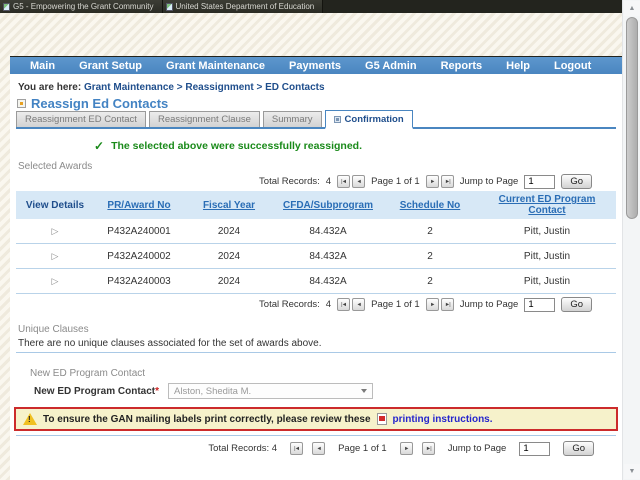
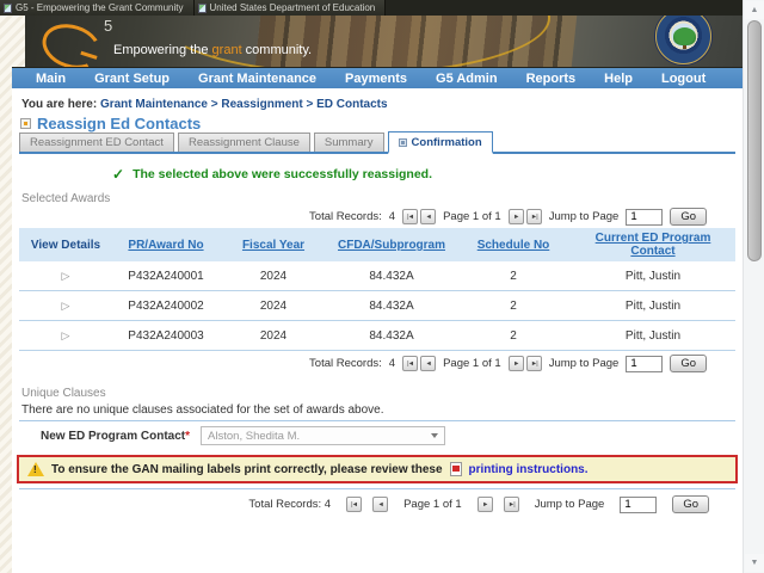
  G5 - Empowering the Grant Community
  United States Department of Education
+ 5
+ Empowering the grant community.
  Main
  Grant Setup
  Grant Maintenance
  Payments
  G5 Admin
  Reports
  Help
  Logout
  You are here: Grant Maintenance > Reassignment > ED Contacts
  Reassign Ed Contacts
  Reassignment ED Contact
  Reassignment Clause
  Summary
  Confirmation
  ✓
  The selected above were successfully reassigned.
  Selected Awards
  Total Records:
  4
  Page 1 of 1
  Jump to Page
  1
  Go
  View Details	PR/Award No	Fiscal Year	CFDA/Subprogram	Schedule No	Current ED Program Contact
  ▷	P432A240001	2024	84.432A	2	Pitt, Justin
  ▷	P432A240002	2024	84.432A	2	Pitt, Justin
  ▷	P432A240003	2024	84.432A	2	Pitt, Justin
  Total Records:
  4
  Page 1 of 1
  Jump to Page
  1
  Go
  Unique Clauses
  There are no unique clauses associated for the set of awards above.
- New ED Program Contact
  New ED Program Contact*
  Alston, Shedita M.
  To ensure the GAN mailing labels print correctly, please review these
  printing instructions.
  Total Records: 4
  Page 1 of 1
  Jump to Page
  1
  Go
